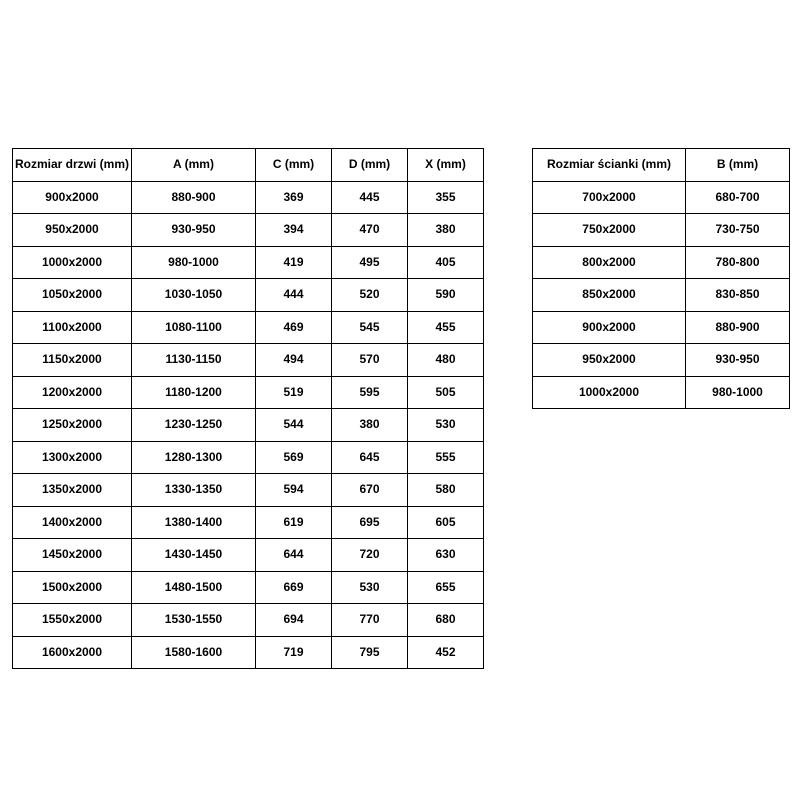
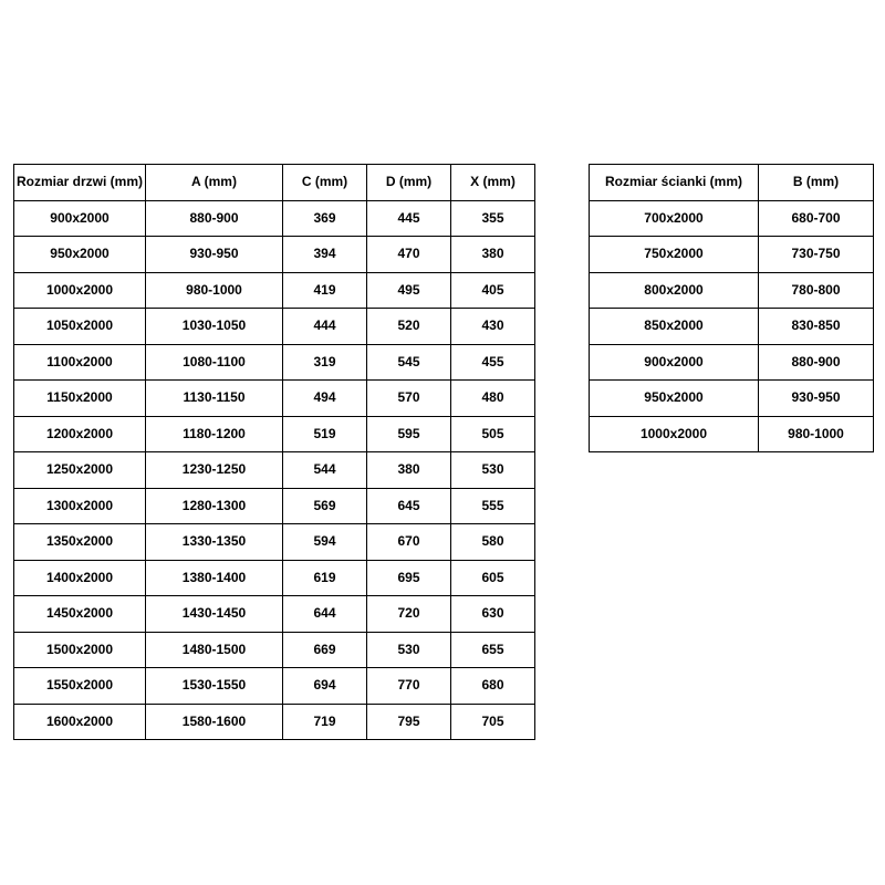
  Rozmiar drzwi (mm)	A (mm)	C (mm)	D (mm)	X (mm)
  900x2000	880-900	369	445	355
  950x2000	930-950	394	470	380
  1000x2000	980-1000	419	495	405
- 1050x2000	1030-1050	444	520	590
+ 1050x2000	1030-1050	444	520	430
- 1100x2000	1080-1100	469	545	455
+ 1100x2000	1080-1100	319	545	455
  1150x2000	1130-1150	494	570	480
  1200x2000	1180-1200	519	595	505
  1250x2000	1230-1250	544	380	530
  1300x2000	1280-1300	569	645	555
  1350x2000	1330-1350	594	670	580
  1400x2000	1380-1400	619	695	605
  1450x2000	1430-1450	644	720	630
  1500x2000	1480-1500	669	530	655
  1550x2000	1530-1550	694	770	680
- 1600x2000	1580-1600	719	795	452
+ 1600x2000	1580-1600	719	795	705
  Rozmiar ścianki (mm)	B (mm)
  700x2000	680-700
  750x2000	730-750
  800x2000	780-800
  850x2000	830-850
  900x2000	880-900
  950x2000	930-950
  1000x2000	980-1000
